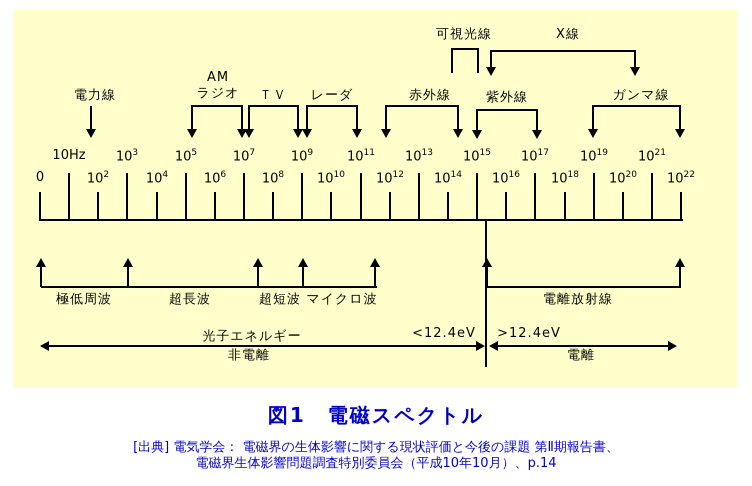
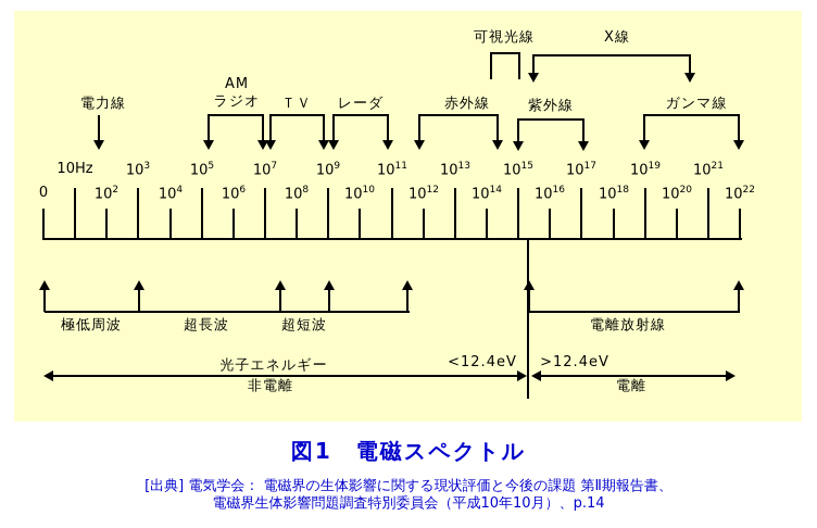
  図1 電磁スペクトル
  [出典] 電気学会： 電磁界の生体影響に関する現状評価と今後の課題 第Ⅱ期報告書、
  電磁界生体影響問題調査特別委員会（平成10年10月）、p.14
  0
  10Hz
  102
  103
  104
  105
  106
  107
  108
  109
  1010
  1011
  1012
  1013
  1014
  1015
  1016
  1017
  1018
  1019
  1020
  1021
  1022
  電力線
  AM
  ラジオ
  ＴＶ
  レーダ
  赤外線
  紫外線
  ガンマ線
  可視光線
  X線
  極低周波
  超長波
  超短波
- マイクロ波
  電離放射線
  光子エネルギー
  <12.4eV
  >12.4eV
  非電離
  電離
